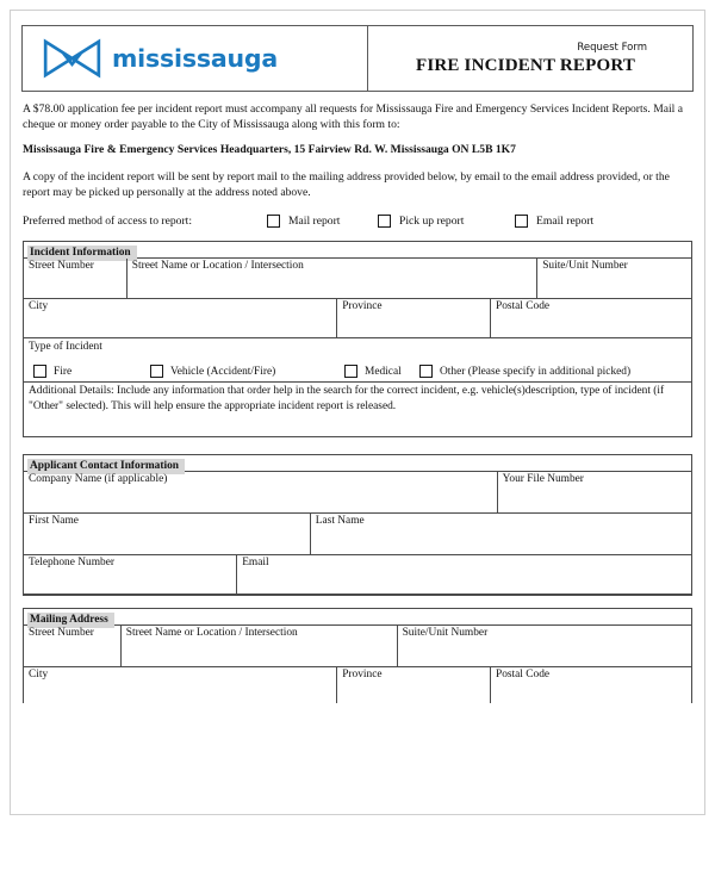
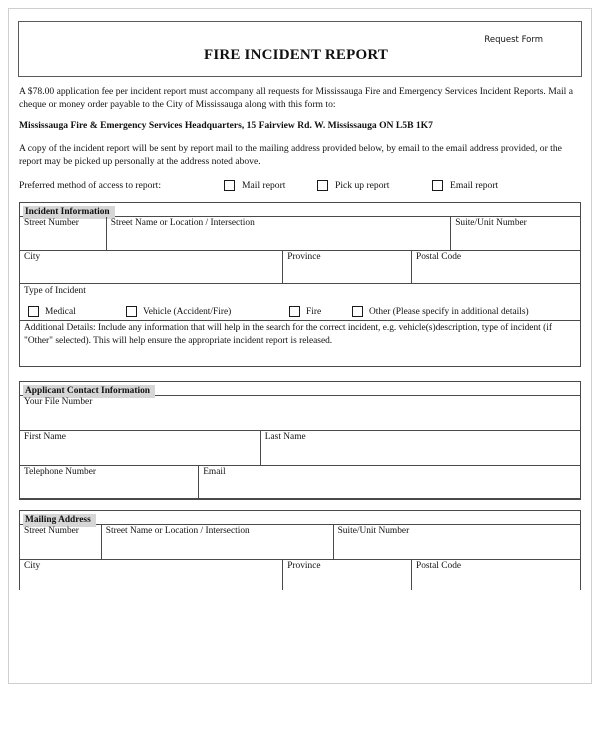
- mississauga
  Request Form
  FIRE INCIDENT REPORT
  A $78.00 application fee per incident report must accompany all requests for Mississauga Fire and Emergency Services Incident Reports. Mail a cheque or money order payable to the City of Mississauga along with this form to:
  Mississauga Fire & Emergency Services Headquarters, 15 Fairview Rd. W. Mississauga ON L5B 1K7
  A copy of the incident report will be sent by report mail to the mailing address provided below, by email to the email address provided, or the report may be picked up personally at the address noted above.
  Preferred method of access to report:
  Mail report
  Pick up report
  Email report
  Incident Information
  Street Number
  Street Name or Location / Intersection
  Suite/Unit Number
  City
  Province
  Postal Code
  Type of Incident
- Fire
+ Medical
  Vehicle (Accident/Fire)
- Medical
+ Fire
- Other (Please specify in additional picked)
+ Other (Please specify in additional details)
- Additional Details: Include any information that order help in the search for the correct incident, e.g. vehicle(s)description, type of incident (if "Other" selected). This will help ensure the appropriate incident report is released.
+ Additional Details: Include any information that will help in the search for the correct incident, e.g. vehicle(s)description, type of incident (if "Other" selected). This will help ensure the appropriate incident report is released.
  Applicant Contact Information
- Company Name (if applicable)
  Your File Number
  First Name
  Last Name
  Telephone Number
  Email
  Mailing Address
  Street Number
  Street Name or Location / Intersection
  Suite/Unit Number
  City
  Province
  Postal Code
